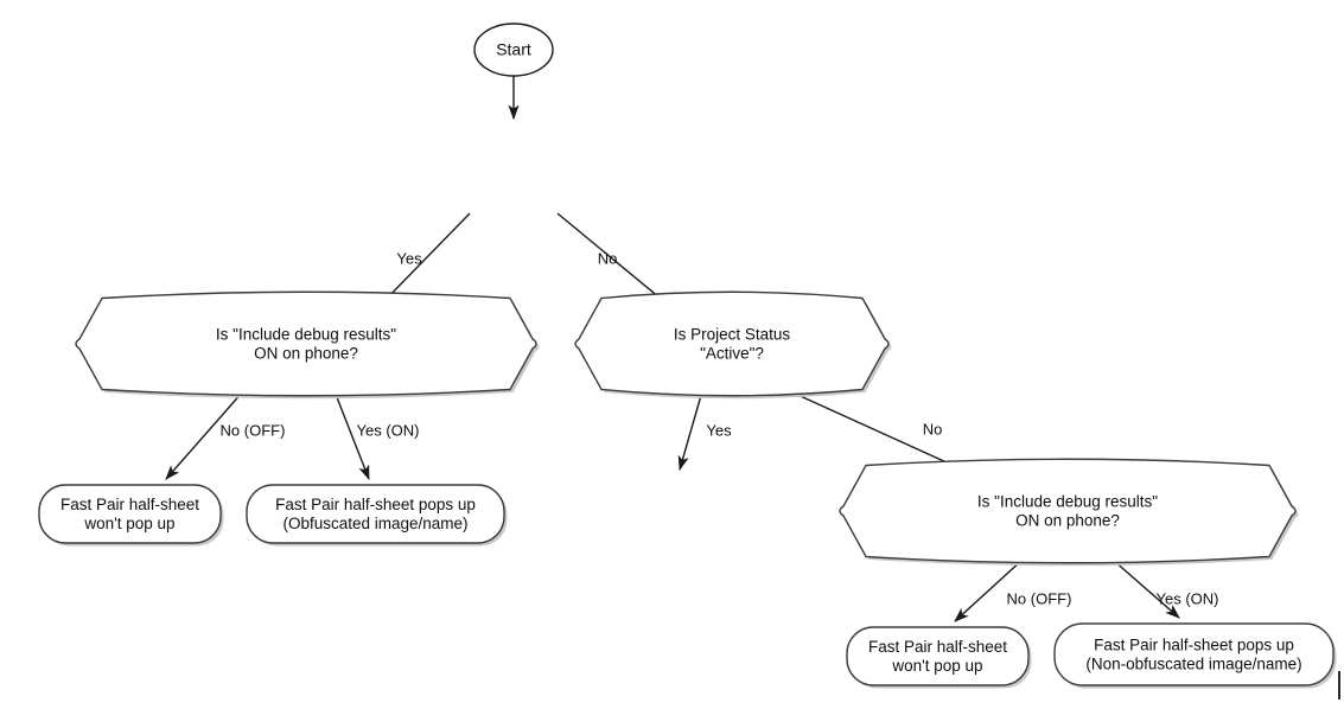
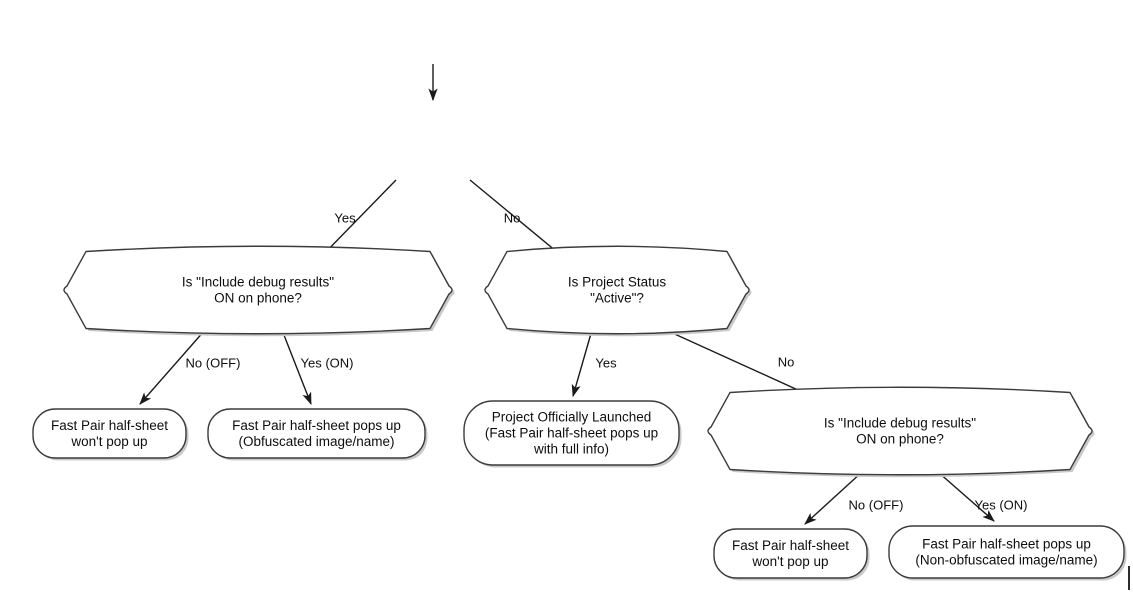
- Start
  Is "Include debug results"
  ON on phone?
  Is Project Status
  "Active"?
  Fast Pair half-sheet
  won't pop up
  Fast Pair half-sheet pops up
  (Obfuscated image/name)
+ Project Officially Launched
+ (Fast Pair half-sheet pops up
+ with full info)
  Is "Include debug results"
  ON on phone?
  Fast Pair half-sheet
  won't pop up
  Fast Pair half-sheet pops up
  (Non-obfuscated image/name)
  Yes
  No
  No (OFF)
  Yes (ON)
  Yes
  No
  No (OFF)
  Yes (ON)
